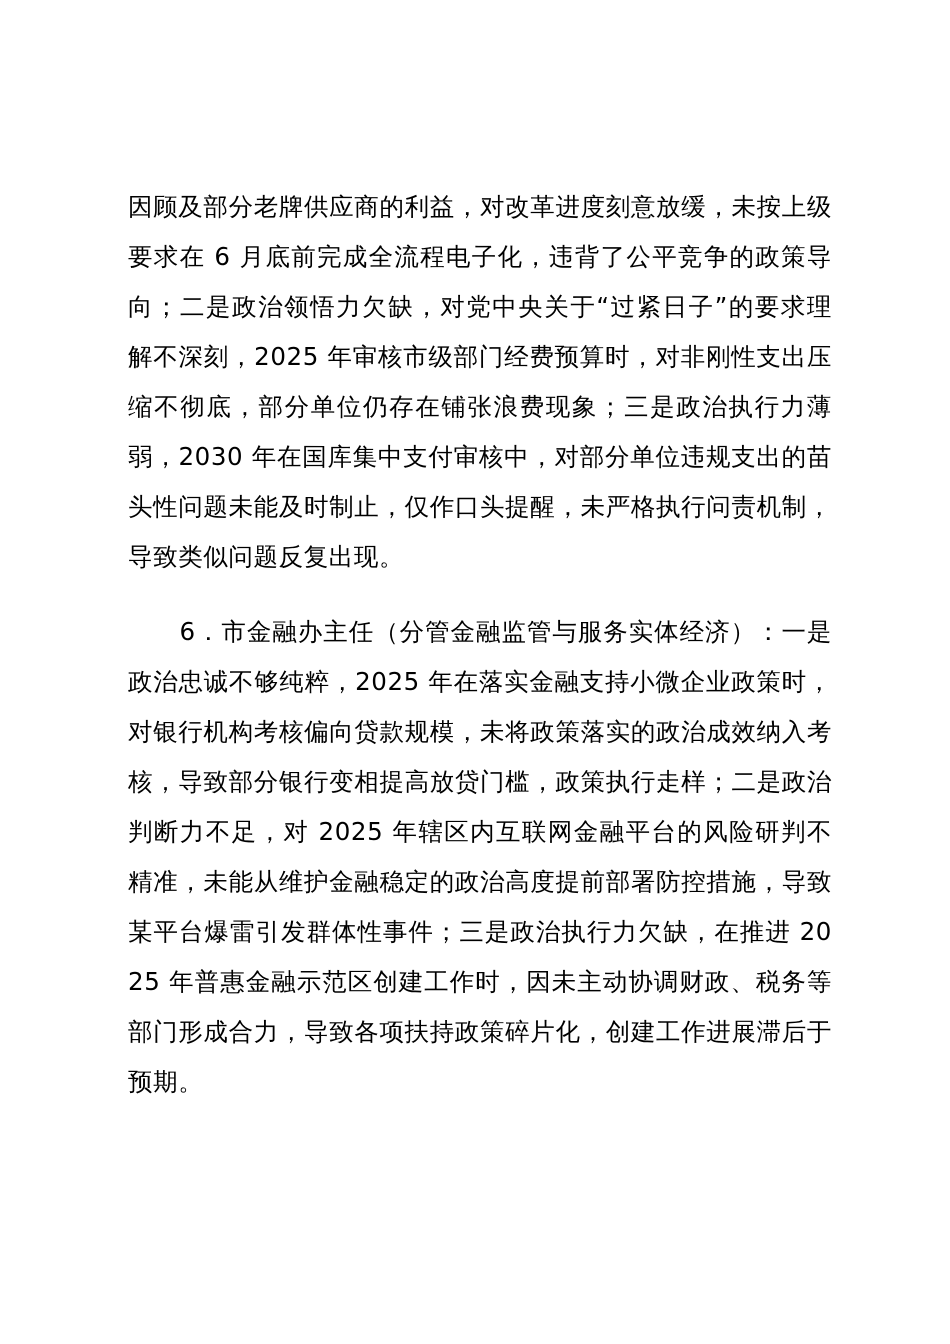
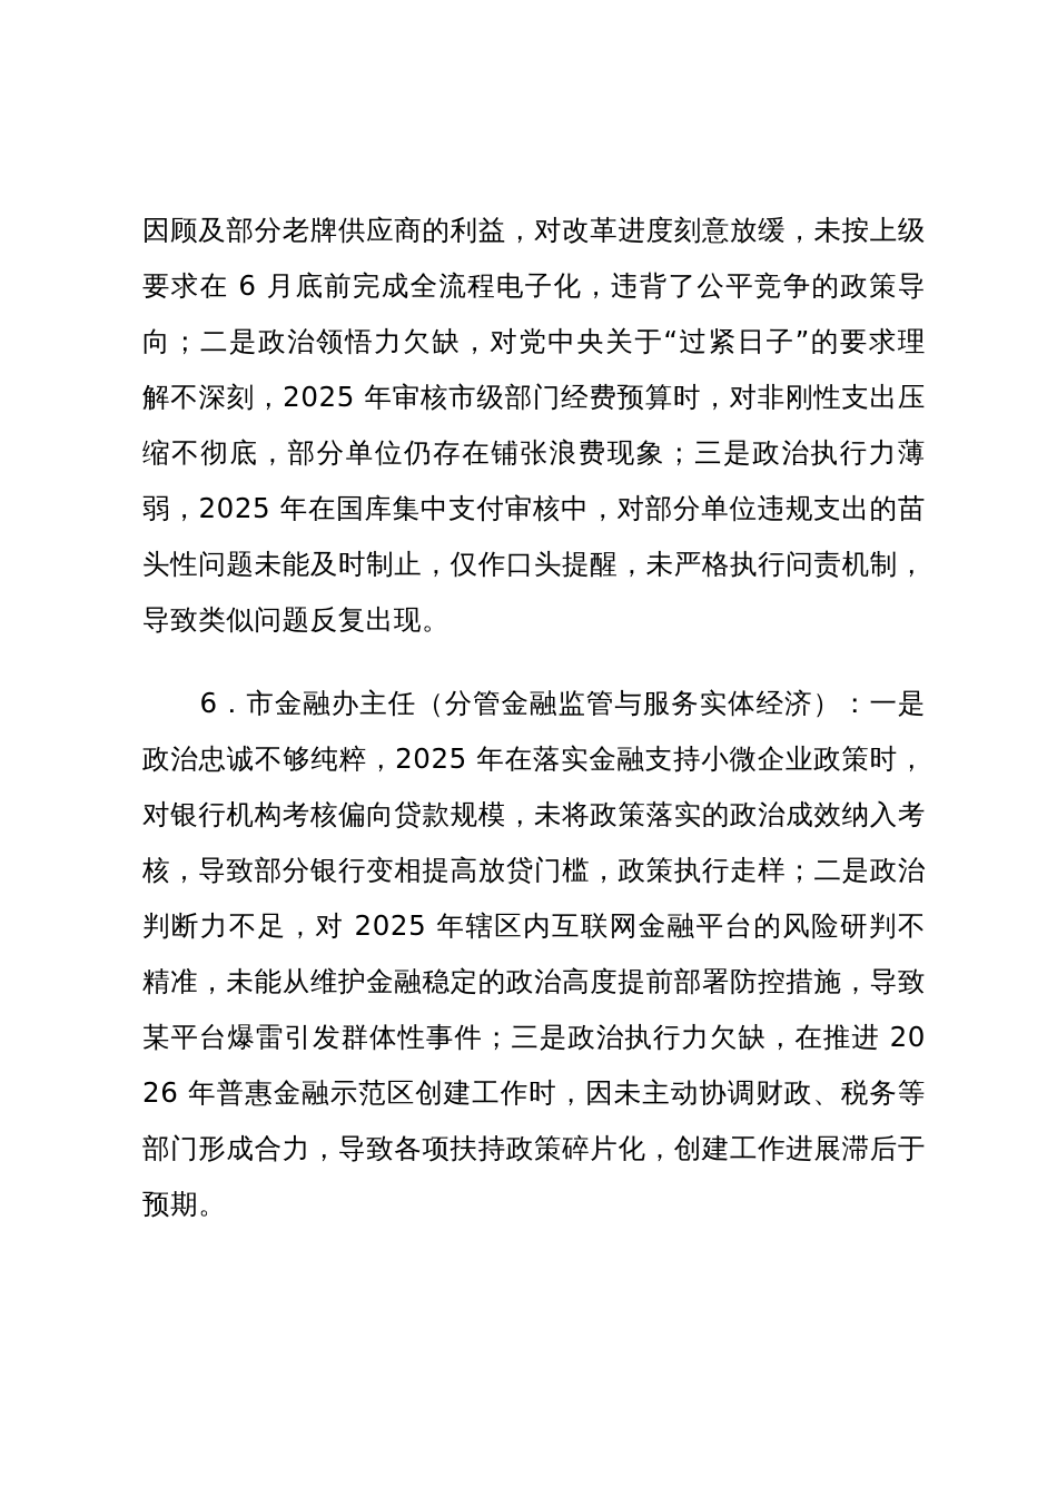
- 因顾及部分老牌供应商的利益，对改革进度刻意放缓，未按上级要求在 6 月底前完成全流程电子化，违背了公平竞争的政策导向；二是政治领悟力欠缺，对党中央关于“过紧日子”的要求理解不深刻，2025 年审核市级部门经费预算时，对非刚性支出压缩不彻底，部分单位仍存在铺张浪费现象；三是政治执行力薄弱，2030 年在国库集中支付审核中，对部分单位违规支出的苗头性问题未能及时制止，仅作口头提醒，未严格执行问责机制，导致类似问题反复出现。
+ 因顾及部分老牌供应商的利益，对改革进度刻意放缓，未按上级要求在 6 月底前完成全流程电子化，违背了公平竞争的政策导向；二是政治领悟力欠缺，对党中央关于“过紧日子”的要求理解不深刻，2025 年审核市级部门经费预算时，对非刚性支出压缩不彻底，部分单位仍存在铺张浪费现象；三是政治执行力薄弱，2025 年在国库集中支付审核中，对部分单位违规支出的苗头性问题未能及时制止，仅作口头提醒，未严格执行问责机制，导致类似问题反复出现。
- 6．市金融办主任（分管金融监管与服务实体经济）：一是政治忠诚不够纯粹，2025 年在落实金融支持小微企业政策时，对银行机构考核偏向贷款规模，未将政策落实的政治成效纳入考核，导致部分银行变相提高放贷门槛，政策执行走样；二是政治判断力不足，对 2025 年辖区内互联网金融平台的风险研判不精准，未能从维护金融稳定的政治高度提前部署防控措施，导致某平台爆雷引发群体性事件；三是政治执行力欠缺，在推进 2025 年普惠金融示范区创建工作时，因未主动协调财政、税务等部门形成合力，导致各项扶持政策碎片化，创建工作进展滞后于预期。
+ 6．市金融办主任（分管金融监管与服务实体经济）：一是政治忠诚不够纯粹，2025 年在落实金融支持小微企业政策时，对银行机构考核偏向贷款规模，未将政策落实的政治成效纳入考核，导致部分银行变相提高放贷门槛，政策执行走样；二是政治判断力不足，对 2025 年辖区内互联网金融平台的风险研判不精准，未能从维护金融稳定的政治高度提前部署防控措施，导致某平台爆雷引发群体性事件；三是政治执行力欠缺，在推进 2026 年普惠金融示范区创建工作时，因未主动协调财政、税务等部门形成合力，导致各项扶持政策碎片化，创建工作进展滞后于预期。
